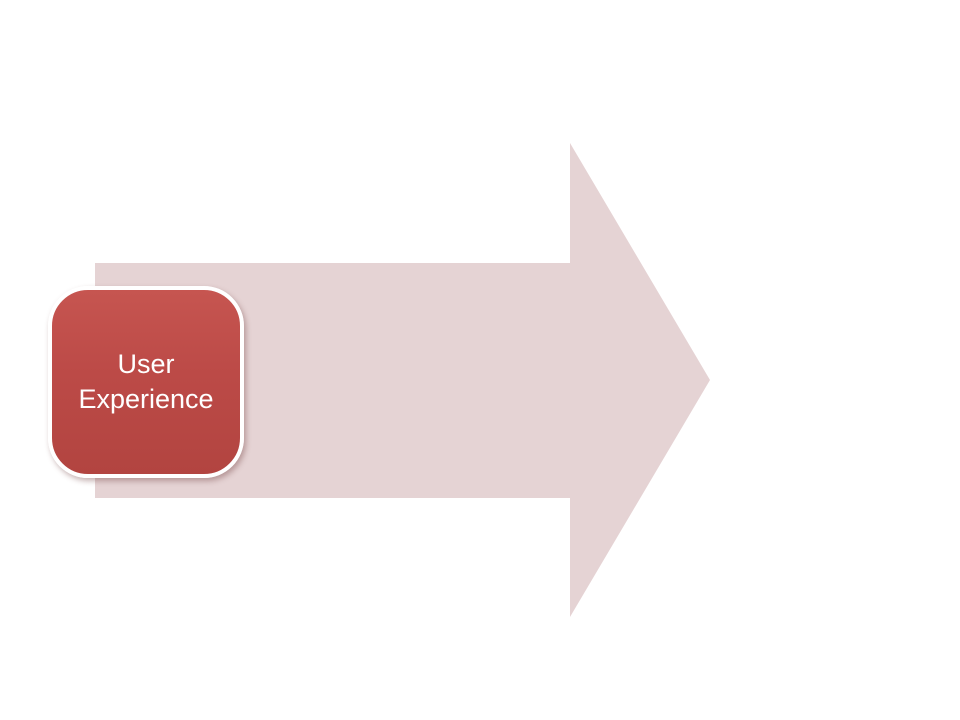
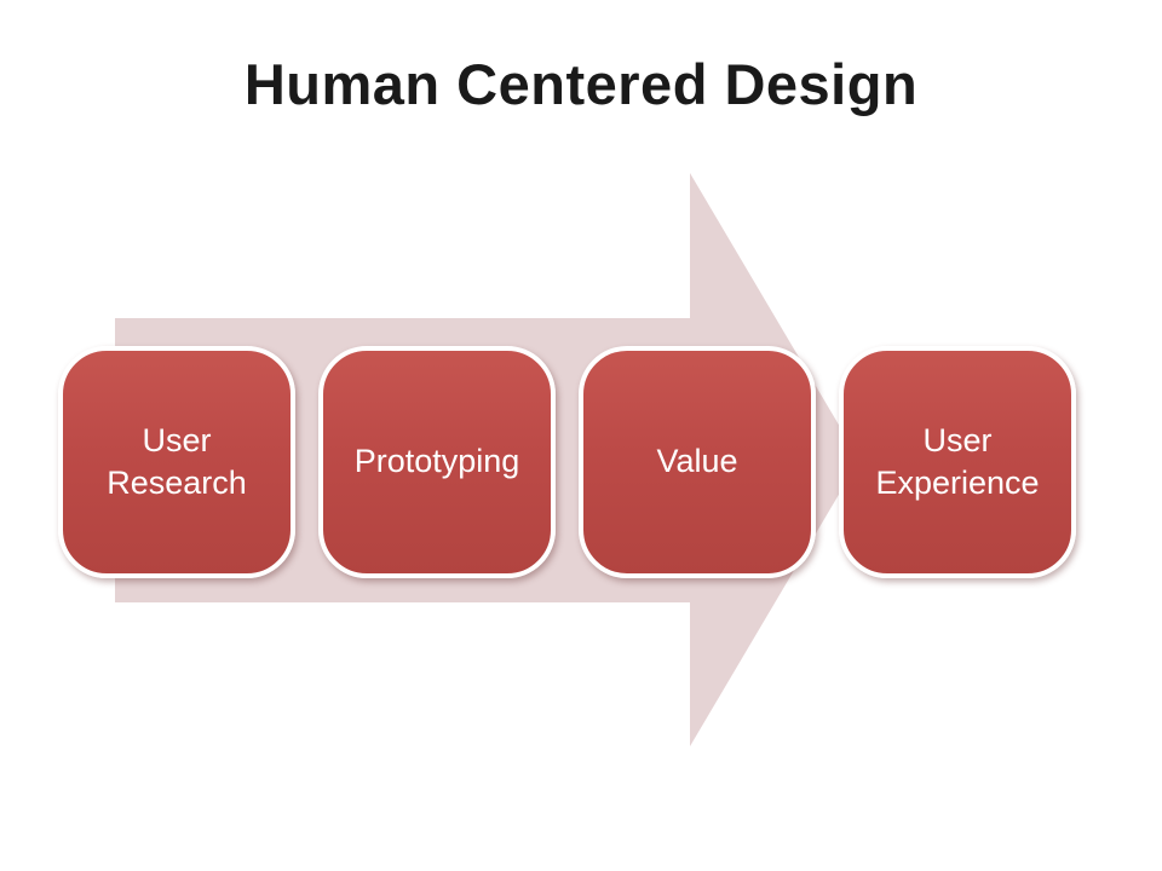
+ Human Centered Design
+ User Research
+ Prototyping
+ Value
  User Experience
